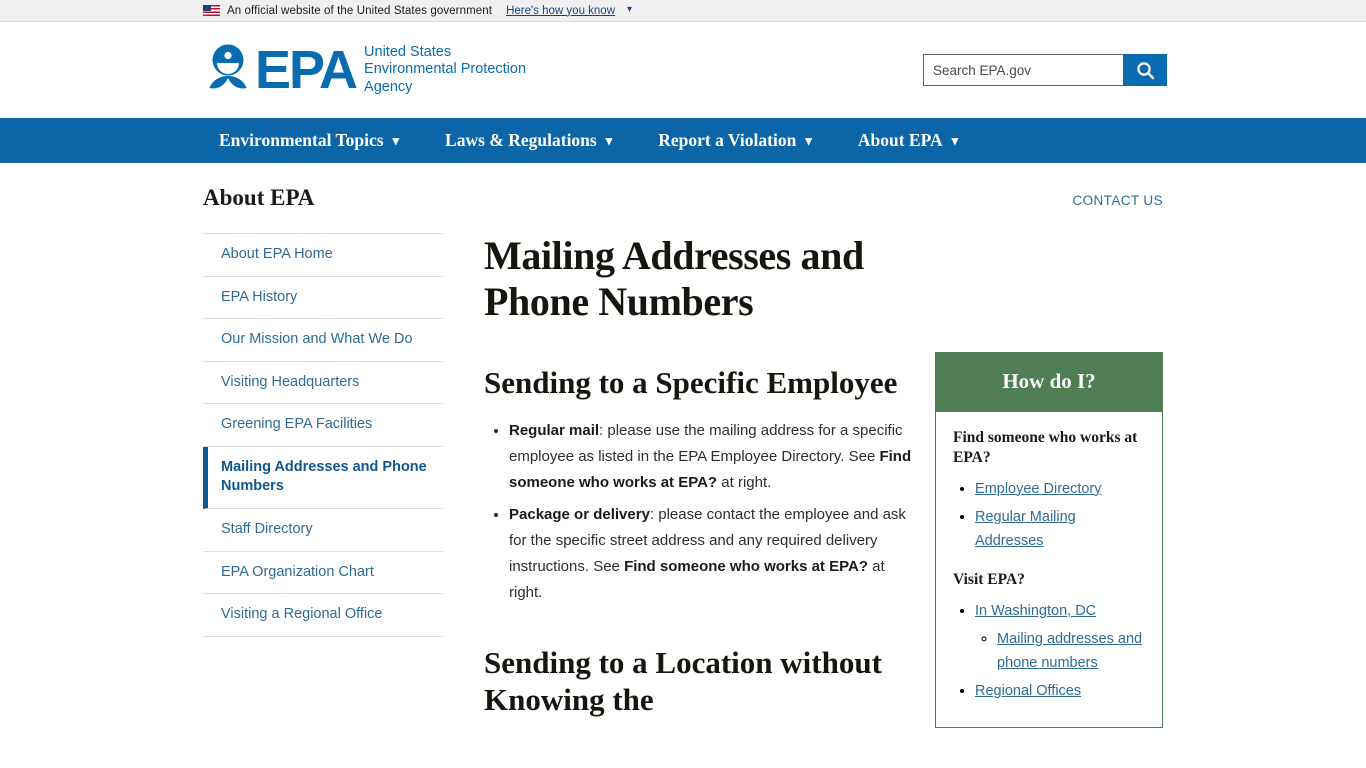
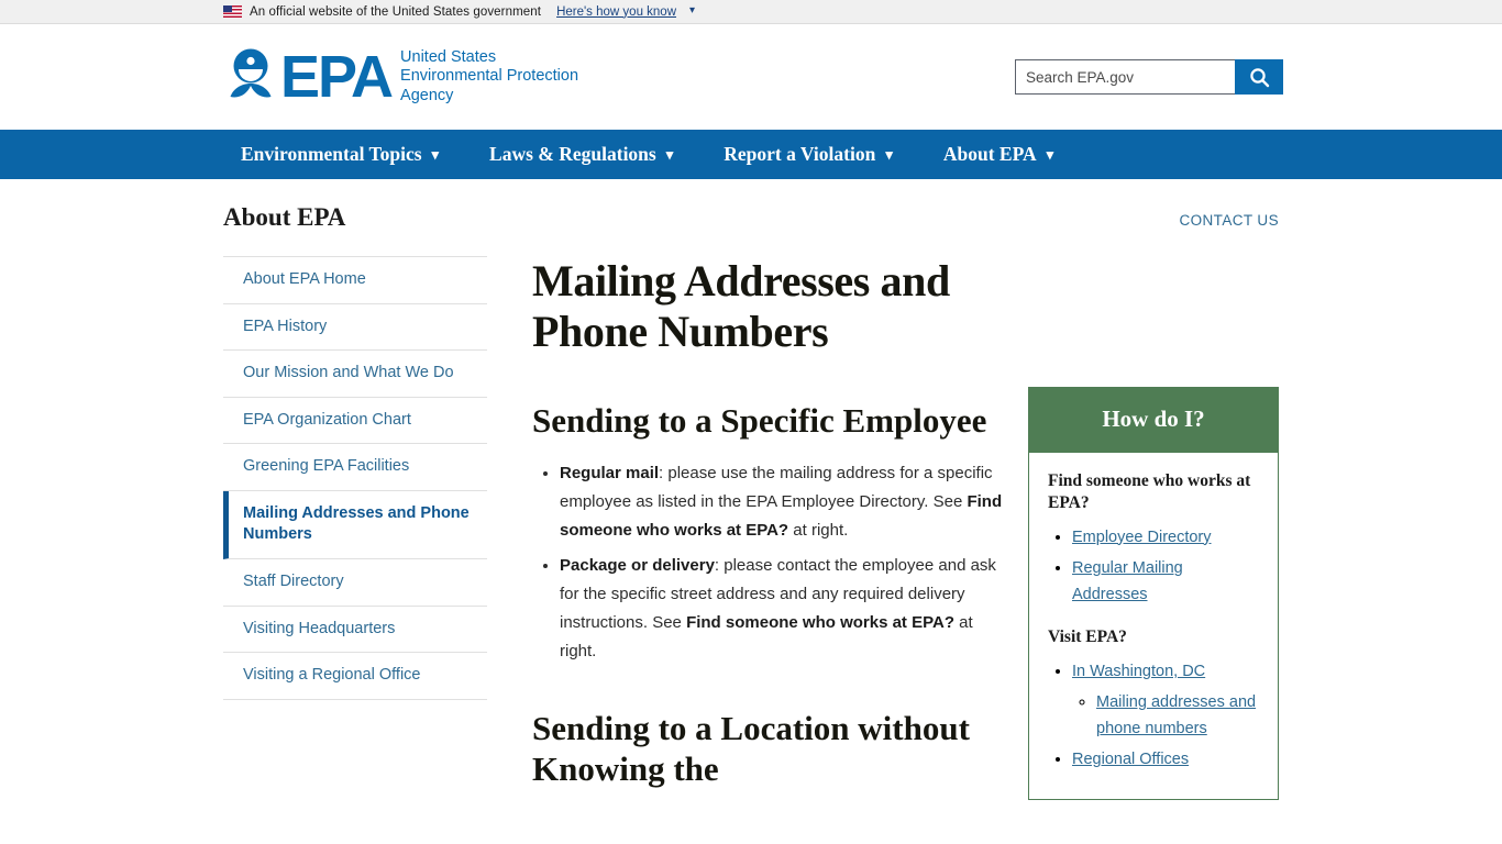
  An official website of the United States government
  Here's how you know
  ▾
  EPA
  United States
  Environmental Protection
  Agency
  Search EPA.gov
  Environmental Topics
  ▾
  Laws & Regulations
  ▾
  Report a Violation
  ▾
  About EPA
  ▾
  About EPA
  CONTACT US
  About EPA Home
  EPA History
  Our Mission and What We Do
- Visiting Headquarters
+ EPA Organization Chart
  Greening EPA Facilities
  Mailing Addresses and Phone Numbers
  Staff Directory
- EPA Organization Chart
+ Visiting Headquarters
  Visiting a Regional Office
  Mailing Addresses and Phone Numbers
  Sending to a Specific Employee
  Regular mail: please use the mailing address for a specific employee as listed in the EPA Employee Directory. See Find someone who works at EPA? at right.
  Package or delivery: please contact the employee and ask for the specific street address and any required delivery instructions. See Find someone who works at EPA? at right.
  Sending to a Location without Knowing the
  How do I?
  Find someone who works at EPA?
  Employee Directory
  Regular Mailing Addresses
  Visit EPA?
  In Washington, DC
  Mailing addresses and phone numbers
  Regional Offices
